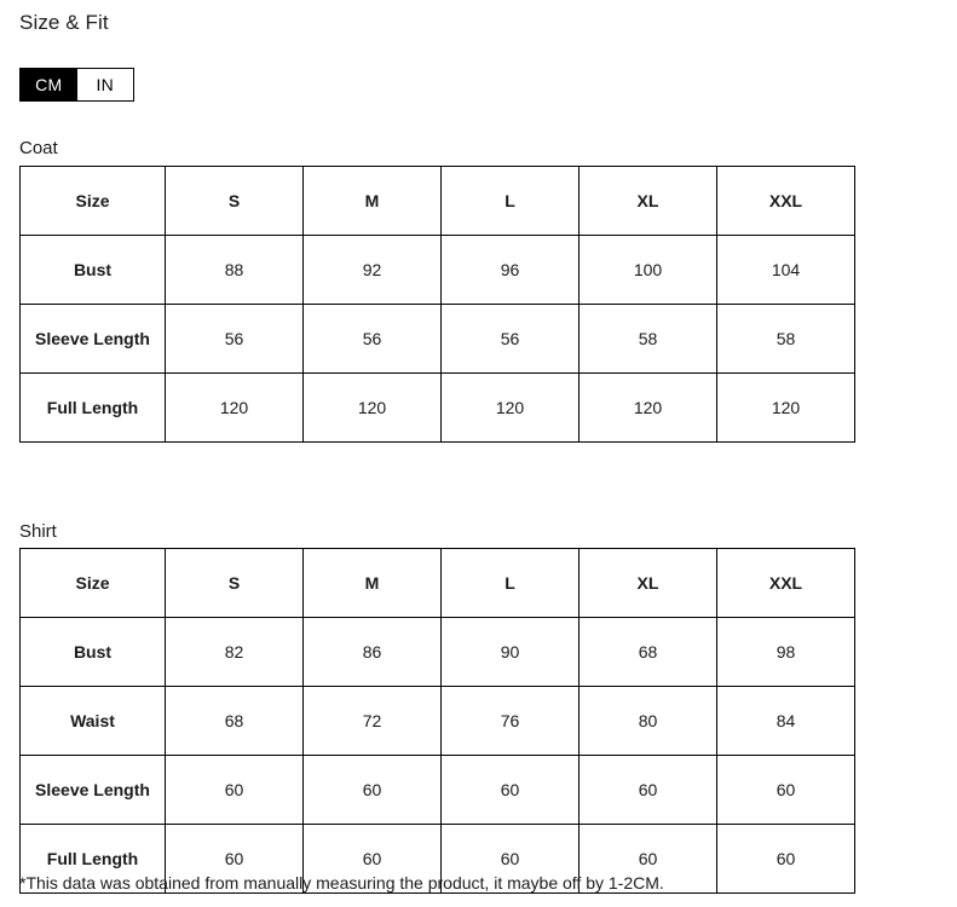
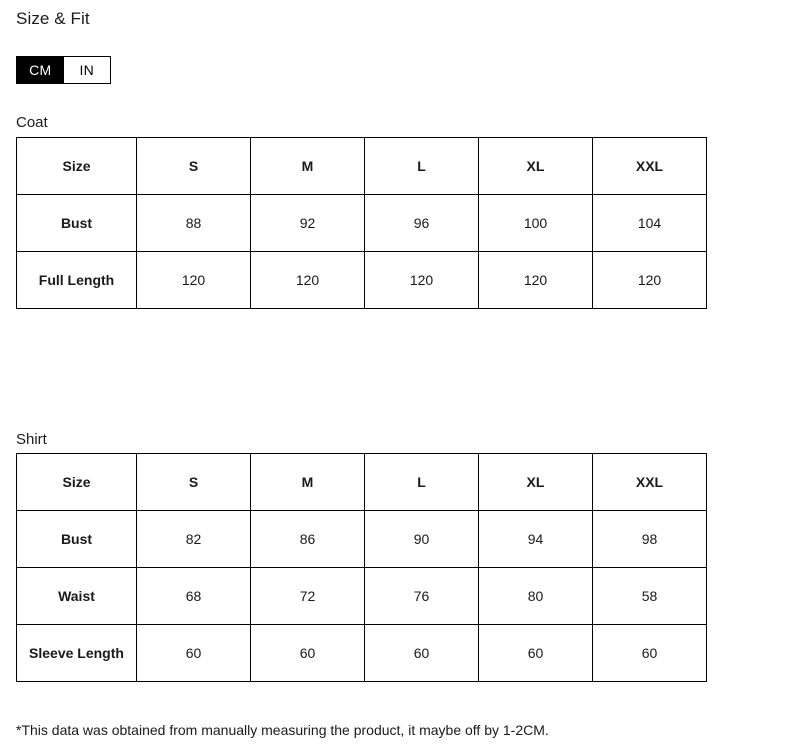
  Size & Fit
  CM
  IN
  Coat
  Size	S	M	L	XL	XXL
  Bust	88	92	96	100	104
- Sleeve Length	56	56	56	58	58
  Full Length	120	120	120	120	120
  Shirt
  Size	S	M	L	XL	XXL
- Bust	82	86	90	68	98
+ Bust	82	86	90	94	98
- Waist	68	72	76	80	84
+ Waist	68	72	76	80	58
  Sleeve Length	60	60	60	60	60
- Full Length	60	60	60	60	60
  *This data was obtained from manually measuring the product, it maybe off by 1-2CM.
